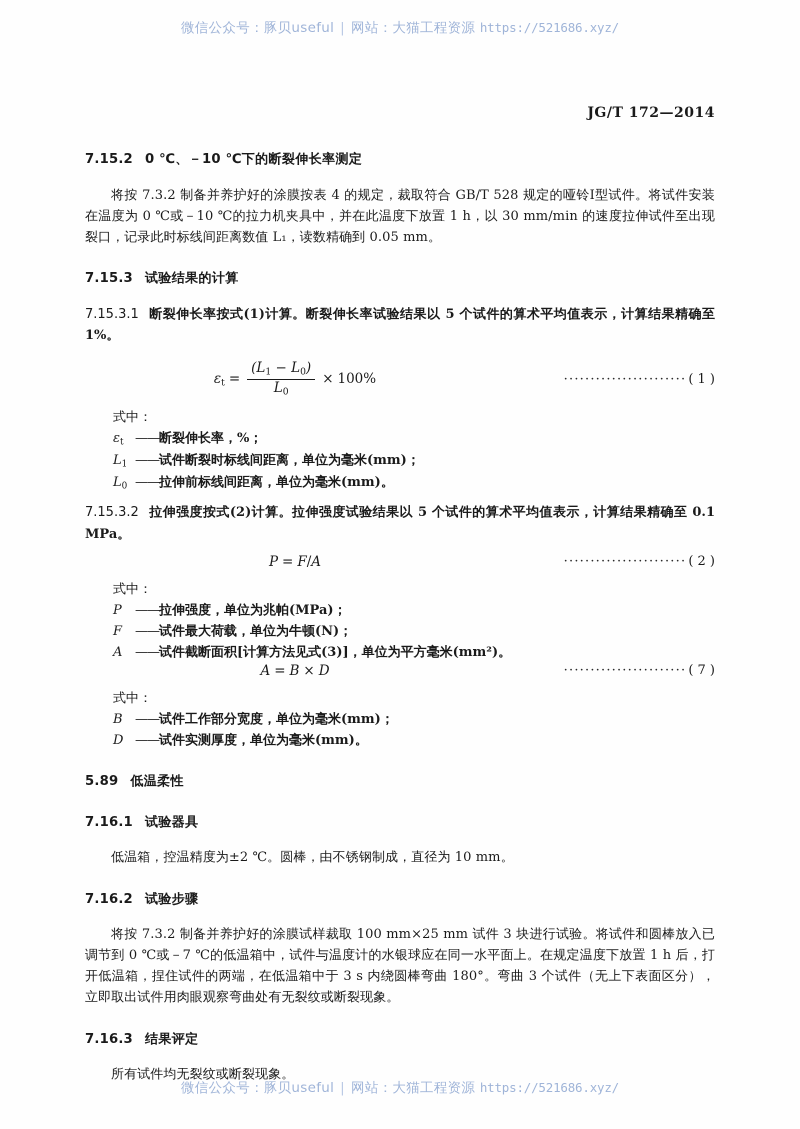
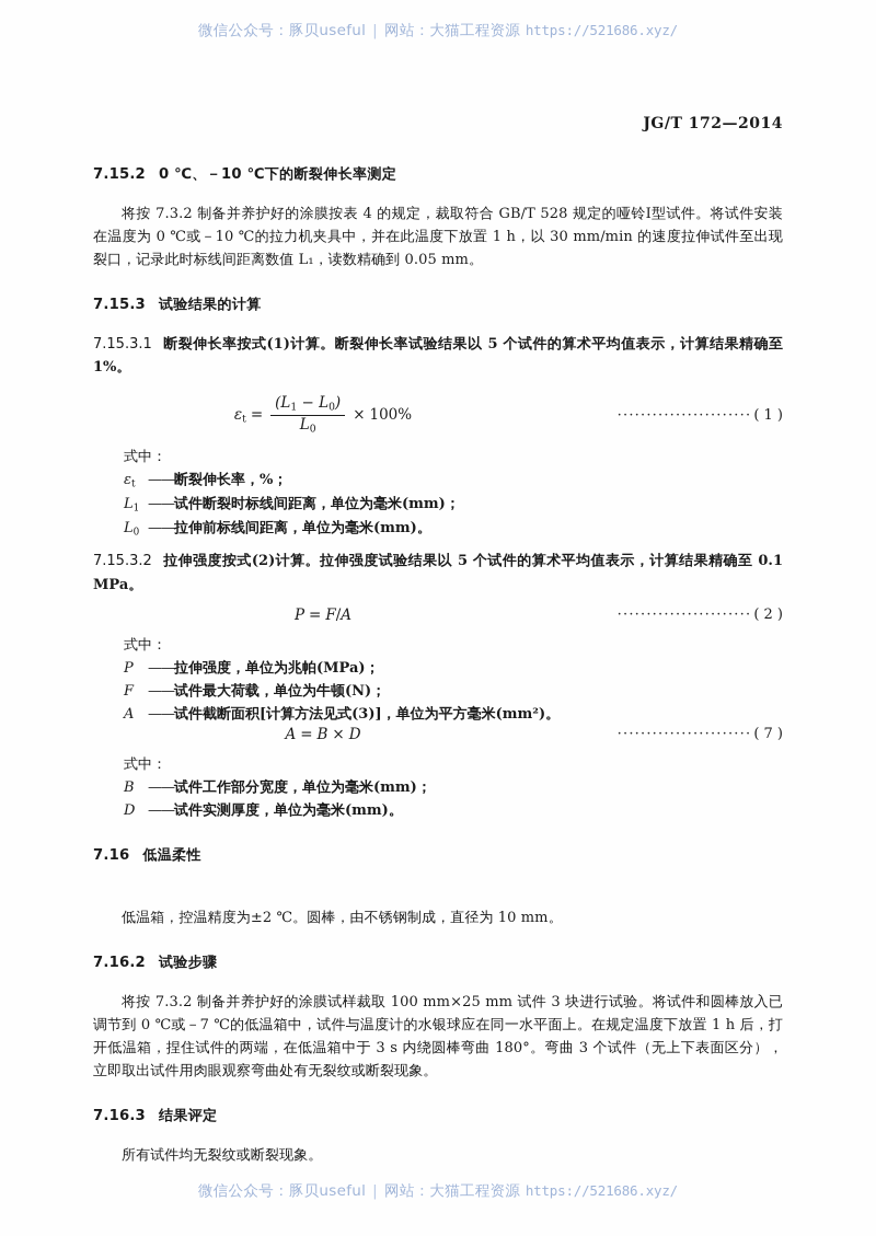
  微信公众号：豚贝useful | 网站：大猫工程资源 https://521686.xyz/
  JG/T 172—2014
  7.15.2 0 ℃、－10 ℃下的断裂伸长率测定
  将按 7.3.2 制备并养护好的涂膜按表 4 的规定，裁取符合 GB/T 528 规定的哑铃Ⅰ型试件。将试件安装在温度为 0 ℃或－10 ℃的拉力机夹具中，并在此温度下放置 1 h，以 30 mm/min 的速度拉伸试件至出现裂口，记录此时标线间距离数值 L₁，读数精确到 0.05 mm。
  7.15.3 试验结果的计算
  7.15.3.1 断裂伸长率按式(1)计算。断裂伸长率试验结果以 5 个试件的算术平均值表示，计算结果精确至 1%。
  εt
  =
  (L1 − L0)
  L0
  ×
  100%
  ·······················
  ( 1 )
  式中：
  εt ——断裂伸长率，%；
  L1 ——试件断裂时标线间距离，单位为毫米(mm)；
  L0 ——拉伸前标线间距离，单位为毫米(mm)。
  7.15.3.2 拉伸强度按式(2)计算。拉伸强度试验结果以 5 个试件的算术平均值表示，计算结果精确至 0.1 MPa。
  P
  =
  F
  /
  A
  ·······················
  ( 2 )
  式中：
  P ——拉伸强度，单位为兆帕(MPa)；
  F ——试件最大荷载，单位为牛顿(N)；
  A ——试件截断面积[计算方法见式(3)]，单位为平方毫米(mm²)。
  A
  =
  B
  ×
  D
  ·······················
  ( 7 )
  式中：
  B ——试件工作部分宽度，单位为毫米(mm)；
  D ——试件实测厚度，单位为毫米(mm)。
- 5.89 低温柔性
+ 7.16 低温柔性
- 7.16.1 试验器具
  低温箱，控温精度为±2 ℃。圆棒，由不锈钢制成，直径为 10 mm。
  7.16.2 试验步骤
  将按 7.3.2 制备并养护好的涂膜试样裁取 100 mm×25 mm 试件 3 块进行试验。将试件和圆棒放入已调节到 0 ℃或－7 ℃的低温箱中，试件与温度计的水银球应在同一水平面上。在规定温度下放置 1 h 后，打开低温箱，捏住试件的两端，在低温箱中于 3 s 内绕圆棒弯曲 180°。弯曲 3 个试件（无上下表面区分），立即取出试件用肉眼观察弯曲处有无裂纹或断裂现象。
  7.16.3 结果评定
  所有试件均无裂纹或断裂现象。
  微信公众号：豚贝useful | 网站：大猫工程资源 https://521686.xyz/
